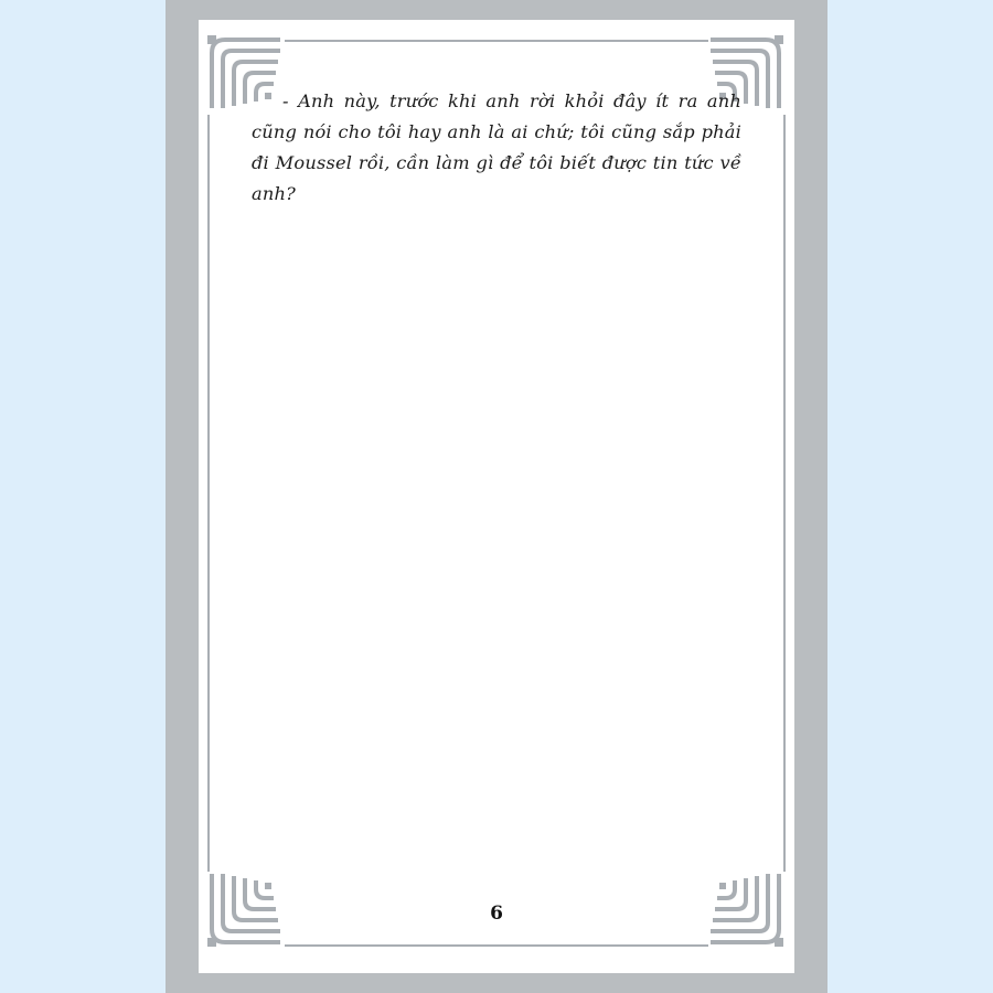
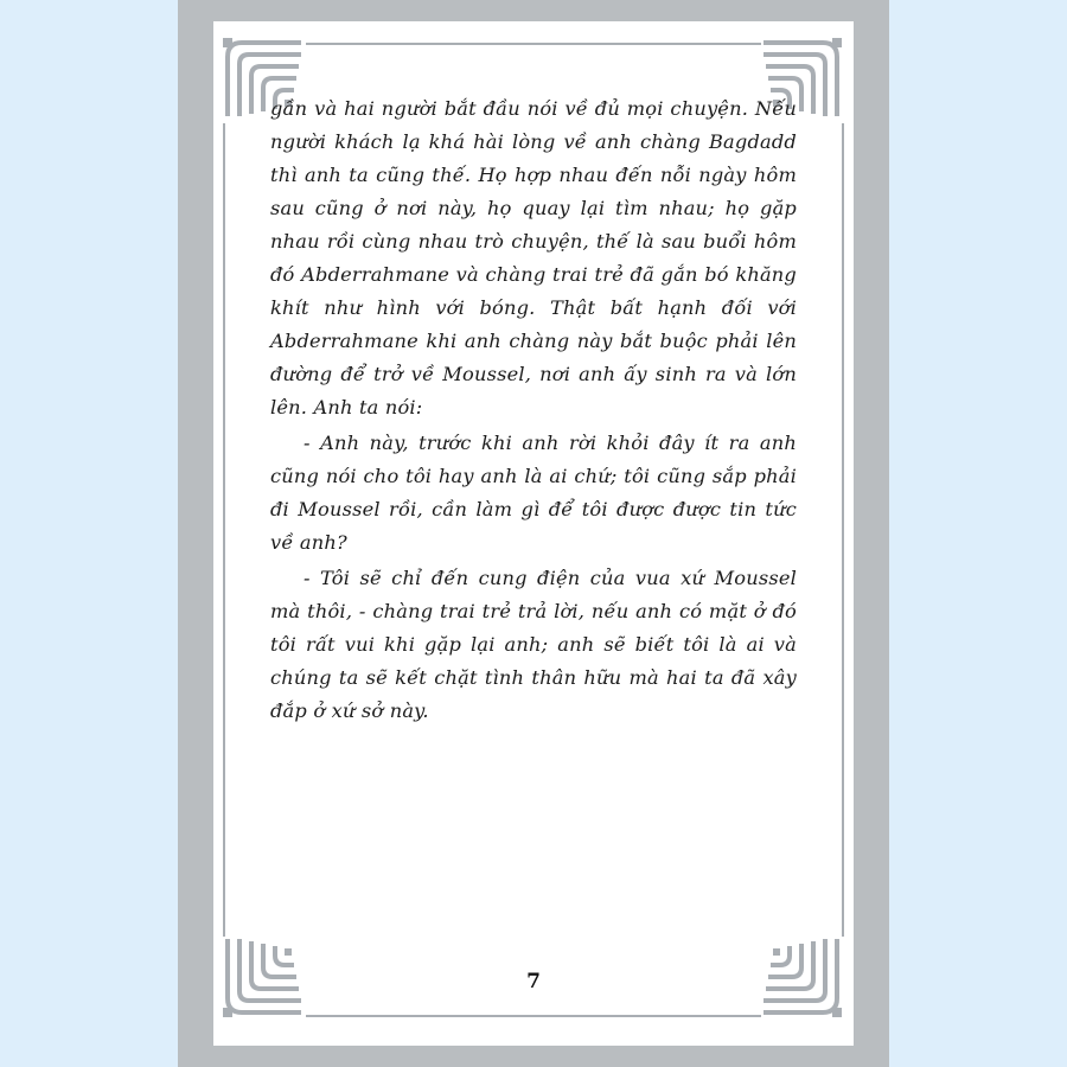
+ gần và hai người bắt đầu nói về đủ mọi chuyện. Nếu người khách lạ khá hài lòng về anh chàng Bagdadd thì anh ta cũng thế. Họ hợp nhau đến nỗi ngày hôm sau cũng ở nơi này, họ quay lại tìm nhau; họ gặp nhau rồi cùng nhau trò chuyện, thế là sau buổi hôm đó Abderrahmane và chàng trai trẻ đã gắn bó khăng khít như hình với bóng. Thật bất hạnh đối với Abderrahmane khi anh chàng này bắt buộc phải lên đường để trở về Moussel, nơi anh ấy sinh ra và lớn lên. Anh ta nói:
- - Anh này, trước khi anh rời khỏi đây ít ra anh cũng nói cho tôi hay anh là ai chứ; tôi cũng sắp phải đi Moussel rồi, cần làm gì để tôi biết được tin tức về anh?
+ - Anh này, trước khi anh rời khỏi đây ít ra anh cũng nói cho tôi hay anh là ai chứ; tôi cũng sắp phải đi Moussel rồi, cần làm gì để tôi được được tin tức về anh?
+ - Tôi sẽ chỉ đến cung điện của vua xứ Moussel mà thôi, - chàng trai trẻ trả lời, nếu anh có mặt ở đó tôi rất vui khi gặp lại anh; anh sẽ biết tôi là ai và chúng ta sẽ kết chặt tình thân hữu mà hai ta đã xây đắp ở xứ sở này.
- 6
+ 7
